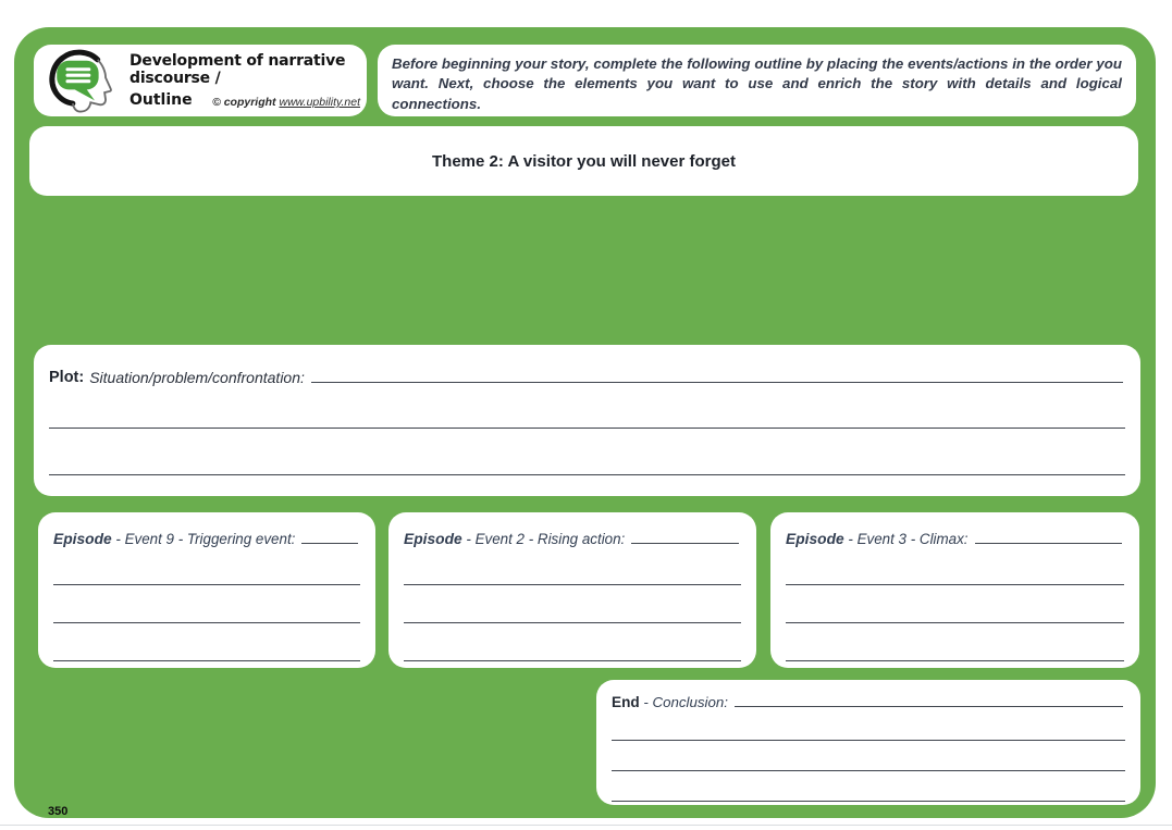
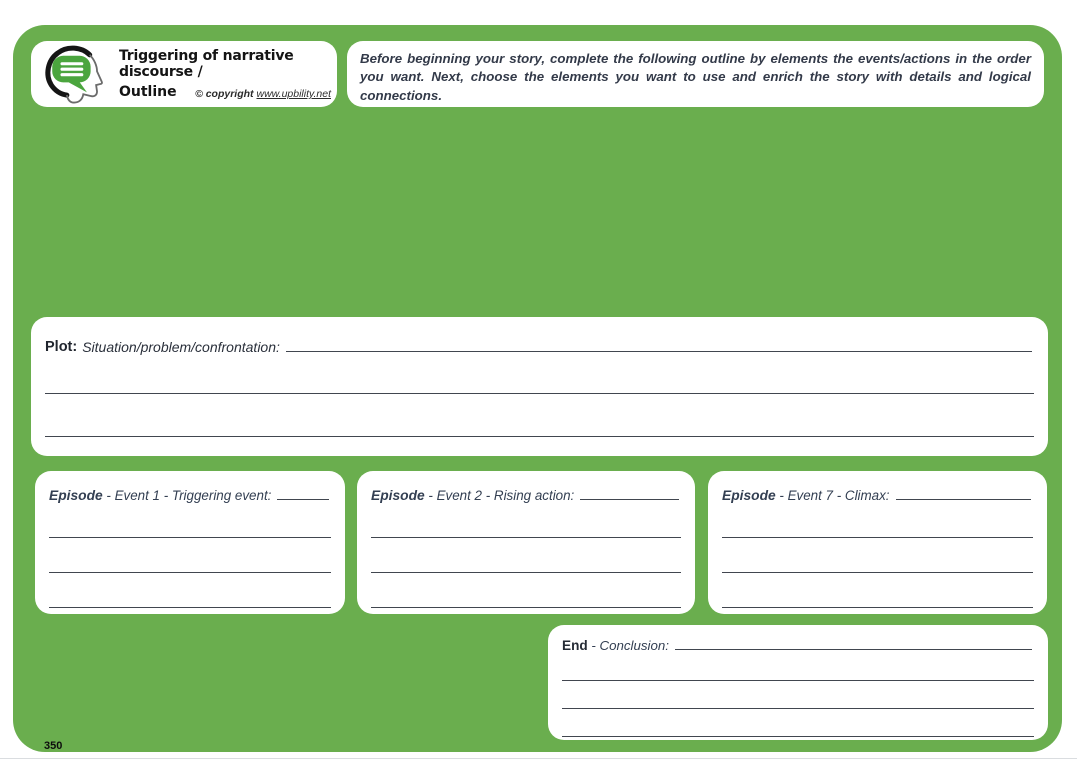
- Development of narrative discourse /
+ Triggering of narrative discourse /
  Outline
  © copyright www.upbility.net
- Before beginning your story, complete the following outline by placing the events/actions in the order you want. Next, choose the elements you want to use and enrich the story with details and logical connections.
+ Before beginning your story, complete the following outline by elements the events/actions in the order you want. Next, choose the elements you want to use and enrich the story with details and logical connections.
- Theme 2: A visitor you will never forget
  Plot:
  Situation/problem/confrontation:
  Episode
- - Event 9 - Triggering event:
+ - Event 1 - Triggering event:
  Episode
  - Event 2 - Rising action:
  Episode
- - Event 3 - Climax:
+ - Event 7 - Climax:
  End
  - Conclusion:
  350
